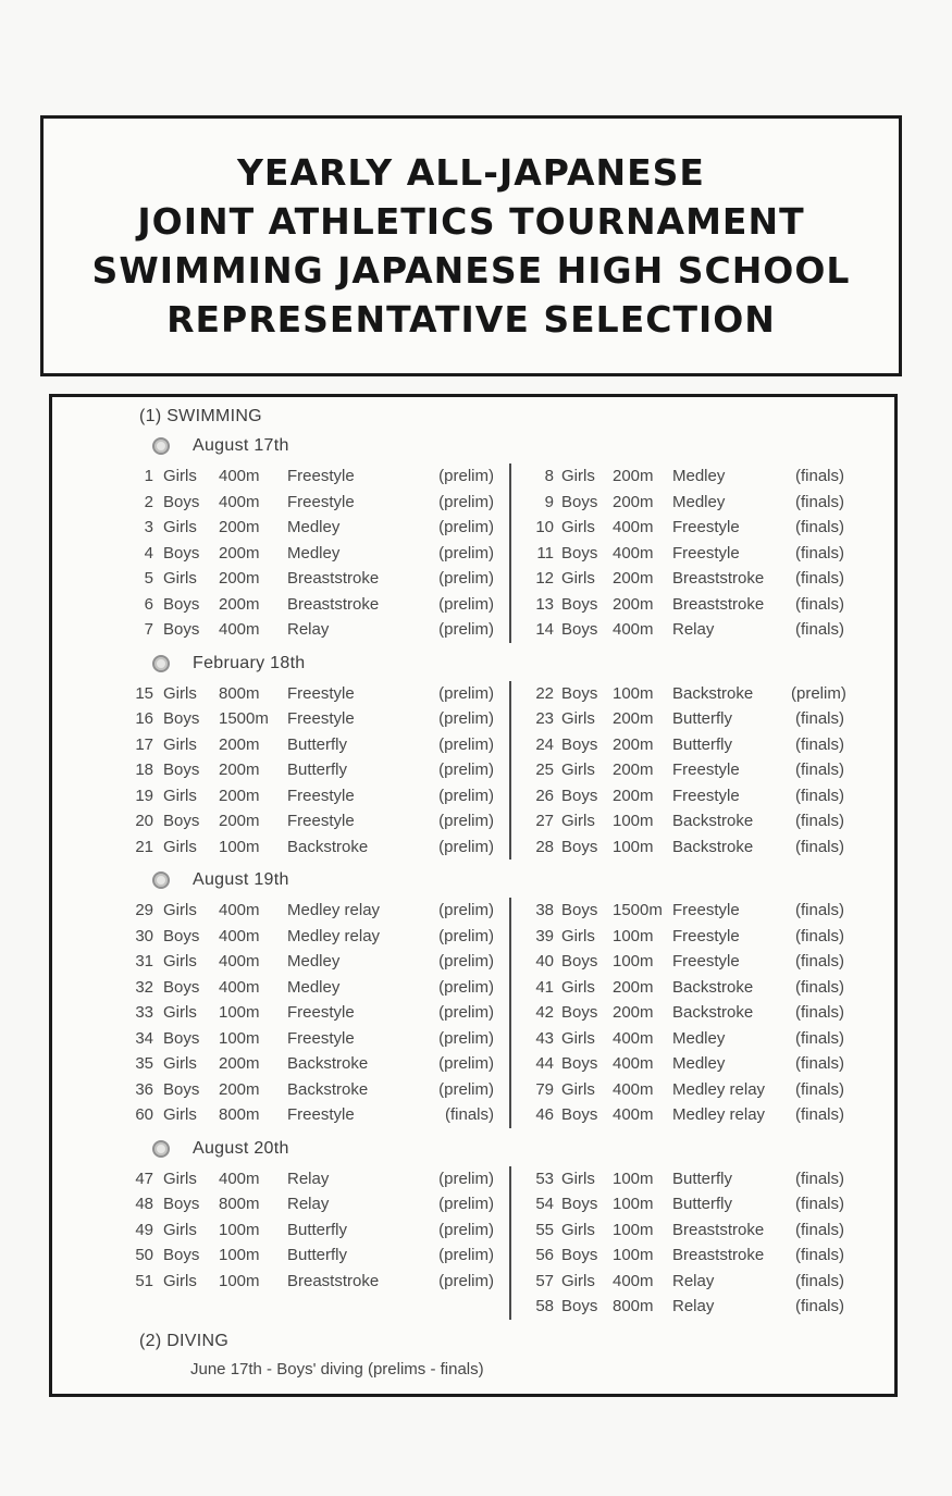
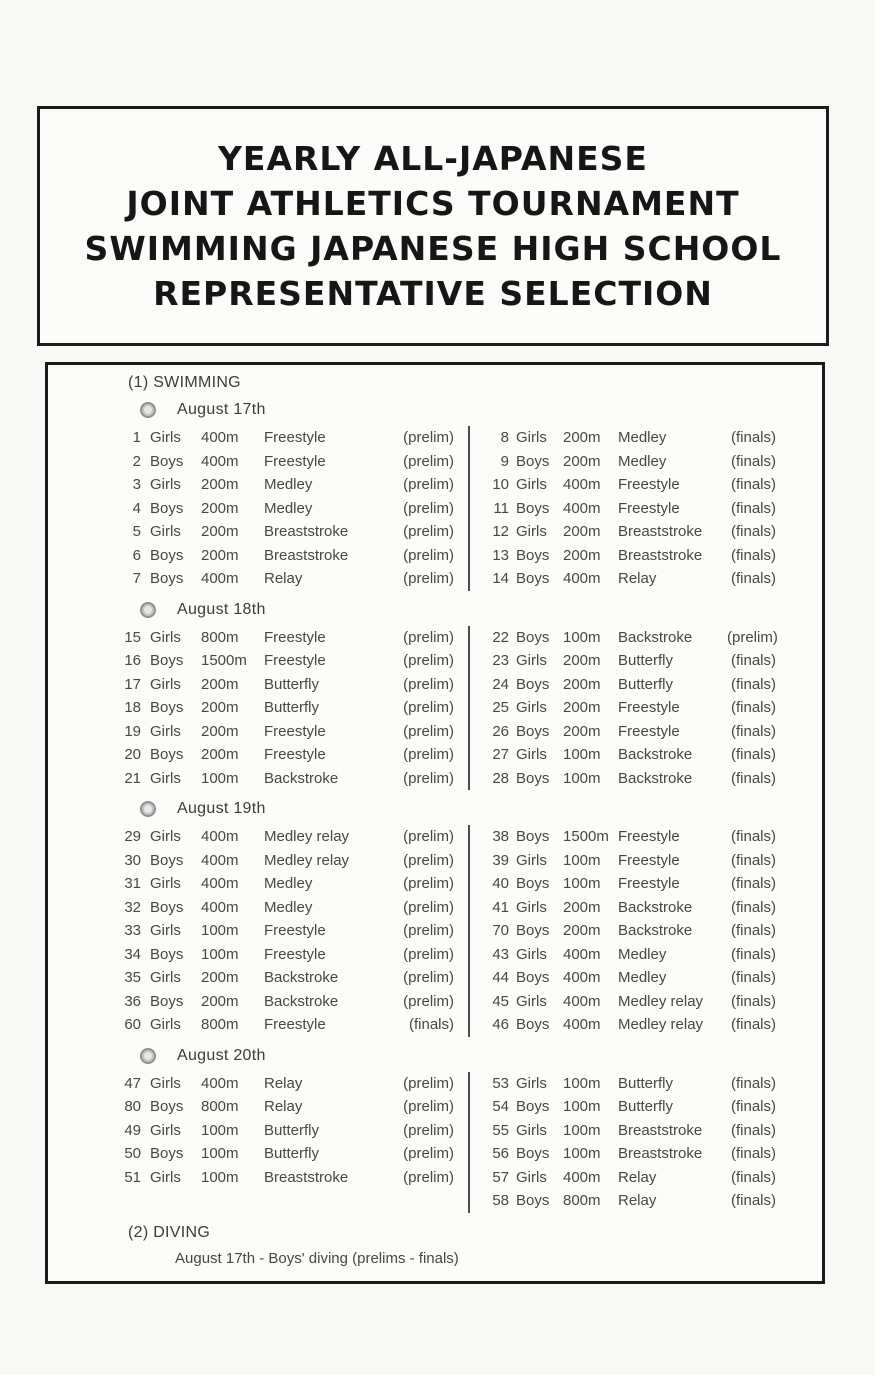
  YEARLY ALL-JAPANESE
  JOINT ATHLETICS TOURNAMENT
  SWIMMING JAPANESE HIGH SCHOOL
  REPRESENTATIVE SELECTION
  (1) SWIMMING
  August 17th
  1
  Girls
  400m
  Freestyle
  (prelim)
  2
  Boys
  400m
  Freestyle
  (prelim)
  3
  Girls
  200m
  Medley
  (prelim)
  4
  Boys
  200m
  Medley
  (prelim)
  5
  Girls
  200m
  Breaststroke
  (prelim)
  6
  Boys
  200m
  Breaststroke
  (prelim)
  7
  Boys
  400m
  Relay
  (prelim)
  8
  Girls
  200m
  Medley
  (finals)
  9
  Boys
  200m
  Medley
  (finals)
  10
  Girls
  400m
  Freestyle
  (finals)
  11
  Boys
  400m
  Freestyle
  (finals)
  12
  Girls
  200m
  Breaststroke
  (finals)
  13
  Boys
  200m
  Breaststroke
  (finals)
  14
  Boys
  400m
  Relay
  (finals)
- February 18th
+ August 18th
  15
  Girls
  800m
  Freestyle
  (prelim)
  16
  Boys
  1500m
  Freestyle
  (prelim)
  17
  Girls
  200m
  Butterfly
  (prelim)
  18
  Boys
  200m
  Butterfly
  (prelim)
  19
  Girls
  200m
  Freestyle
  (prelim)
  20
  Boys
  200m
  Freestyle
  (prelim)
  21
  Girls
  100m
  Backstroke
  (prelim)
  22
  Boys
  100m
  Backstroke
  (prelim)
  23
  Girls
  200m
  Butterfly
  (finals)
  24
  Boys
  200m
  Butterfly
  (finals)
  25
  Girls
  200m
  Freestyle
  (finals)
  26
  Boys
  200m
  Freestyle
  (finals)
  27
  Girls
  100m
  Backstroke
  (finals)
  28
  Boys
  100m
  Backstroke
  (finals)
  August 19th
  29
  Girls
  400m
  Medley relay
  (prelim)
  30
  Boys
  400m
  Medley relay
  (prelim)
  31
  Girls
  400m
  Medley
  (prelim)
  32
  Boys
  400m
  Medley
  (prelim)
  33
  Girls
  100m
  Freestyle
  (prelim)
  34
  Boys
  100m
  Freestyle
  (prelim)
  35
  Girls
  200m
  Backstroke
  (prelim)
  36
  Boys
  200m
  Backstroke
  (prelim)
  60
  Girls
  800m
  Freestyle
  (finals)
  38
  Boys
  1500m
  Freestyle
  (finals)
  39
  Girls
  100m
  Freestyle
  (finals)
  40
  Boys
  100m
  Freestyle
  (finals)
  41
  Girls
  200m
  Backstroke
  (finals)
- 42
+ 70
  Boys
  200m
  Backstroke
  (finals)
  43
  Girls
  400m
  Medley
  (finals)
  44
  Boys
  400m
  Medley
  (finals)
- 79
+ 45
  Girls
  400m
  Medley relay
  (finals)
  46
  Boys
  400m
  Medley relay
  (finals)
  August 20th
  47
  Girls
  400m
  Relay
  (prelim)
- 48
+ 80
  Boys
  800m
  Relay
  (prelim)
  49
  Girls
  100m
  Butterfly
  (prelim)
  50
  Boys
  100m
  Butterfly
  (prelim)
  51
  Girls
  100m
  Breaststroke
  (prelim)
  53
  Girls
  100m
  Butterfly
  (finals)
  54
  Boys
  100m
  Butterfly
  (finals)
  55
  Girls
  100m
  Breaststroke
  (finals)
  56
  Boys
  100m
  Breaststroke
  (finals)
  57
  Girls
  400m
  Relay
  (finals)
  58
  Boys
  800m
  Relay
  (finals)
  (2) DIVING
- June 17th - Boys' diving (prelims - finals)
+ August 17th - Boys' diving (prelims - finals)
